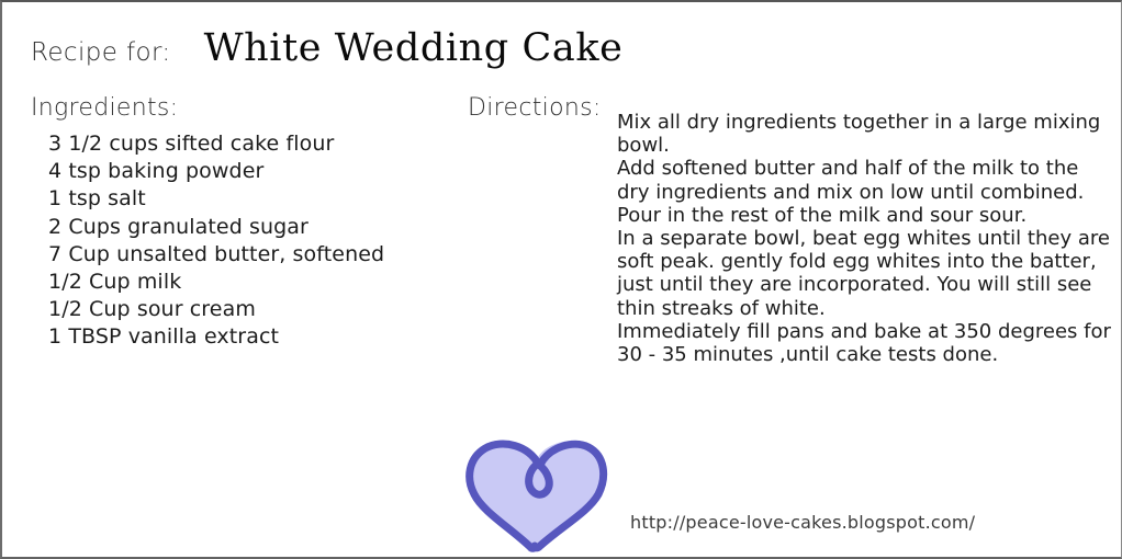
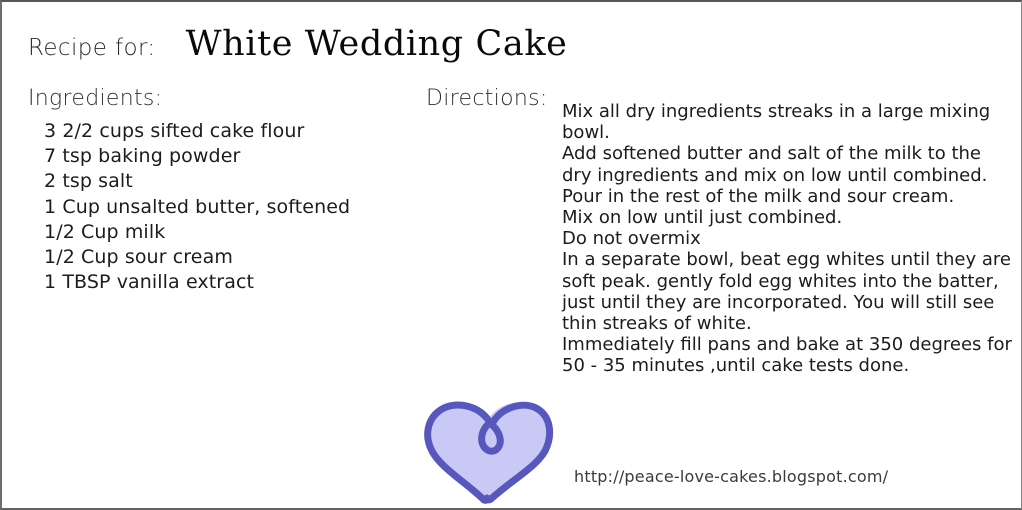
  Recipe for:
  White Wedding Cake
  Ingredients:
- 3 1/2 cups sifted cake flour
+ 3 2/2 cups sifted cake flour
- 4 tsp baking powder
+ 7 tsp baking powder
- 1 tsp salt
+ 2 tsp salt
- 2 Cups granulated sugar
- 7 Cup unsalted butter, softened
+ 1 Cup unsalted butter, softened
  1/2 Cup milk
  1/2 Cup sour cream
  1 TBSP vanilla extract
  Directions:
- Mix all dry ingredients together in a large mixing bowl.
+ Mix all dry ingredients streaks in a large mixing bowl.
- Add softened butter and half of the milk to the dry ingredients and mix on low until combined.
+ Add softened butter and salt of the milk to the dry ingredients and mix on low until combined.
- Pour in the rest of the milk and sour sour.
+ Pour in the rest of the milk and sour cream.
+ Mix on low until just combined.
+ Do not overmix
  In a separate bowl, beat egg whites until they are soft peak. gently fold egg whites into the batter, just until they are incorporated. You will still see thin streaks of white.
- Immediately fill pans and bake at 350 degrees for 30 - 35 minutes ,until cake tests done.
+ Immediately fill pans and bake at 350 degrees for 50 - 35 minutes ,until cake tests done.
  http://peace-love-cakes.blogspot.com/
